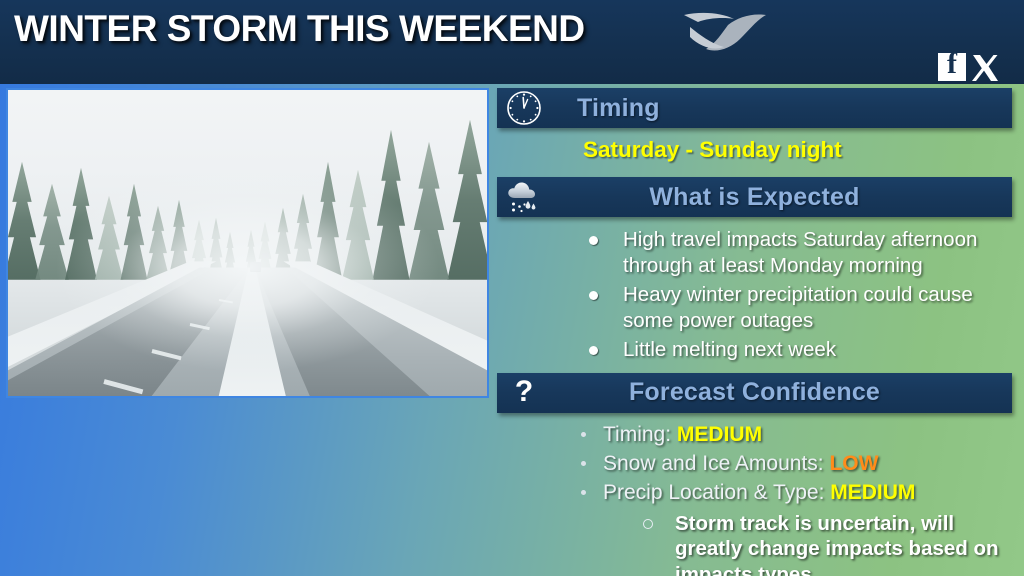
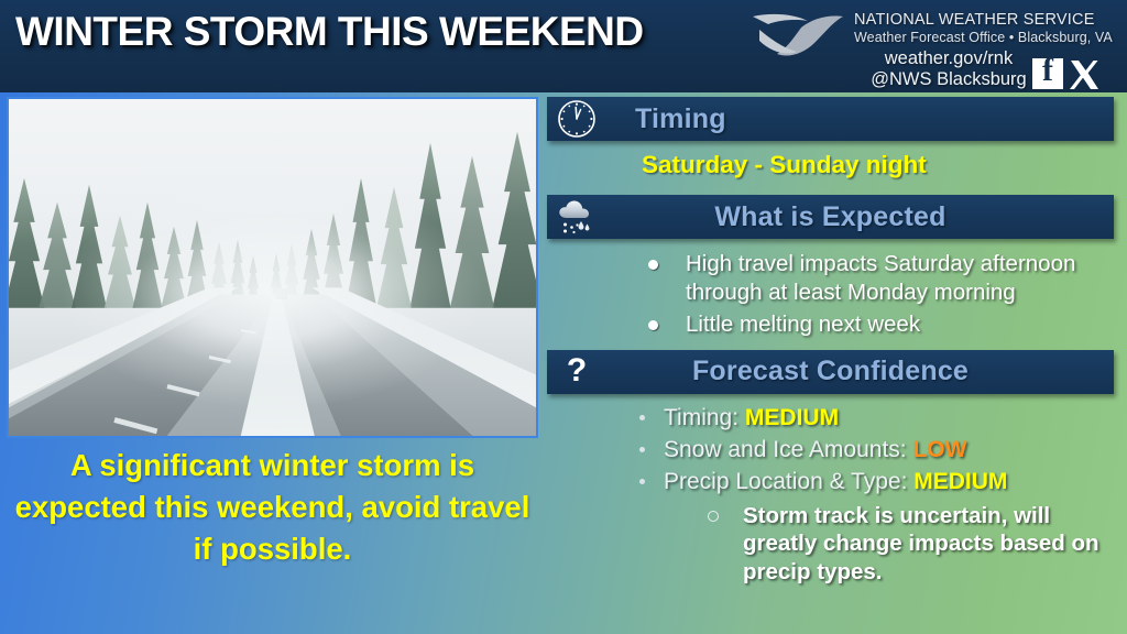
  WINTER STORM THIS WEEKEND
+ NATIONAL WEATHER SERVICE
+ Weather Forecast Office • Blacksburg, VA
+ weather.gov/rnk
+ @NWS Blacksburg
+ A significant winter storm is expected this weekend, avoid travel if possible.
  Timing
  Saturday - Sunday night
  What is Expected
  High travel impacts Saturday afternoon through at least Monday morning
- Heavy winter precipitation could cause some power outages
  Little melting next week
  ?
  Forecast Confidence
  Timing: MEDIUM
  Snow and Ice Amounts: LOW
  Precip Location & Type: MEDIUM
- Storm track is uncertain, will greatly change impacts based on impacts types.
+ Storm track is uncertain, will greatly change impacts based on precip types.
